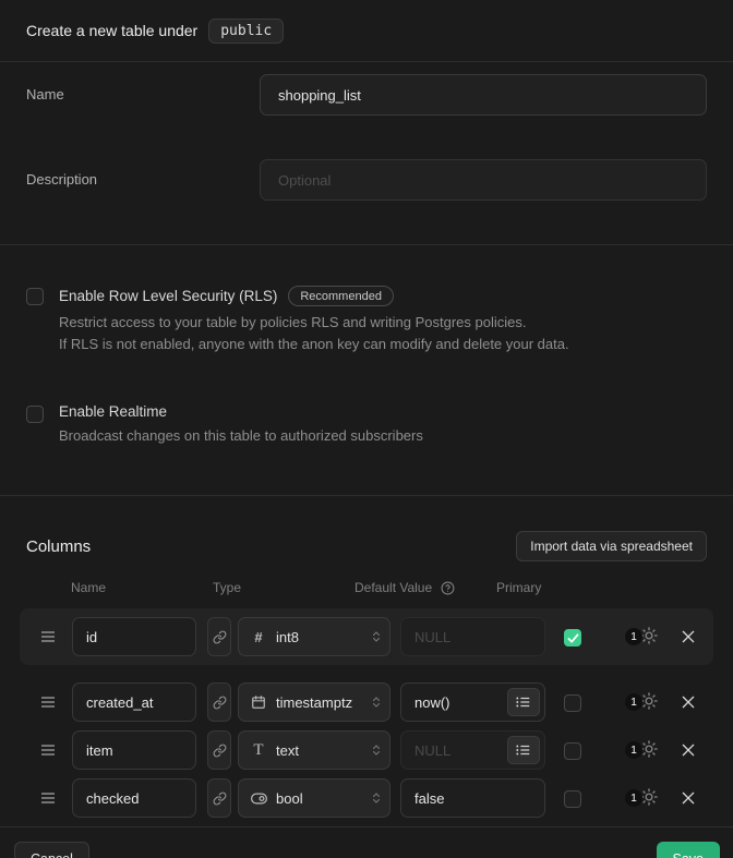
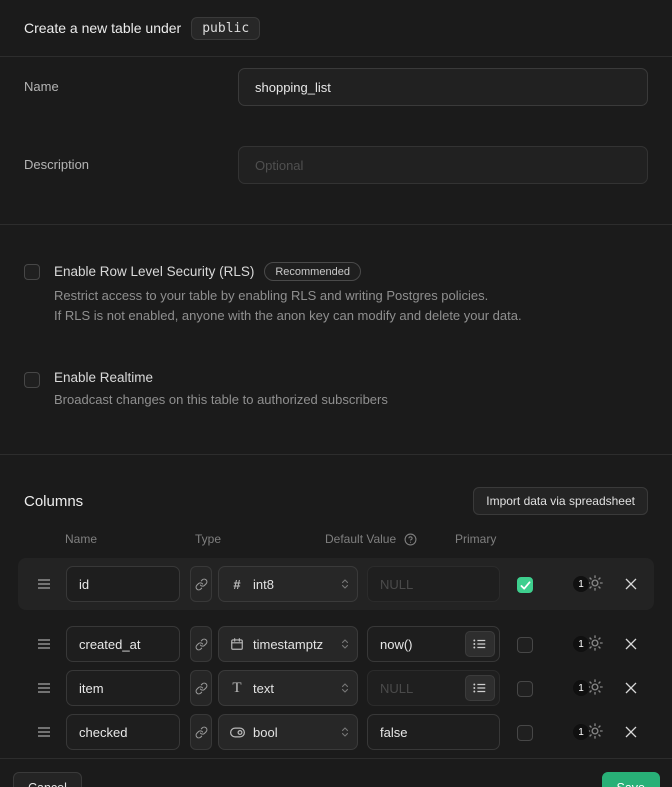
  Create a new table under
  public
  Name
  shopping_list
  Description
  Optional
  Enable Row Level Security (RLS)
  Recommended
- Restrict access to your table by policies RLS and writing Postgres policies.
+ Restrict access to your table by enabling RLS and writing Postgres policies.
  If RLS is not enabled, anyone with the anon key can modify and delete your data.
  Enable Realtime
  Broadcast changes on this table to authorized subscribers
  Columns
  Import data via spreadsheet
  Name
  Type
  Default Value
  Primary
  id
  #
  int8
  NULL
  1
  created_at
  timestamptz
  now()
  1
  item
  T
  text
  NULL
  1
  checked
  bool
  false
  1
